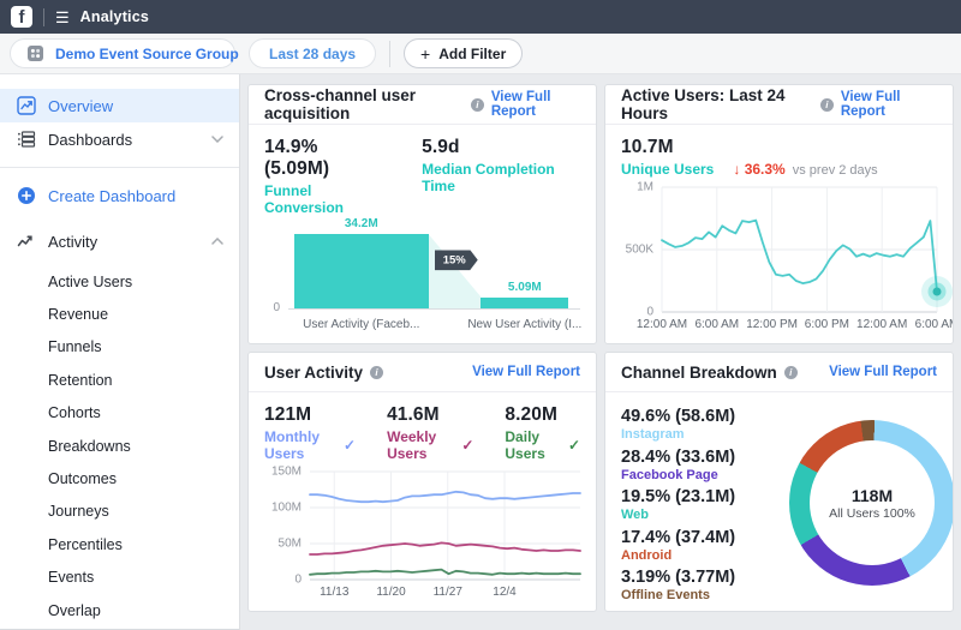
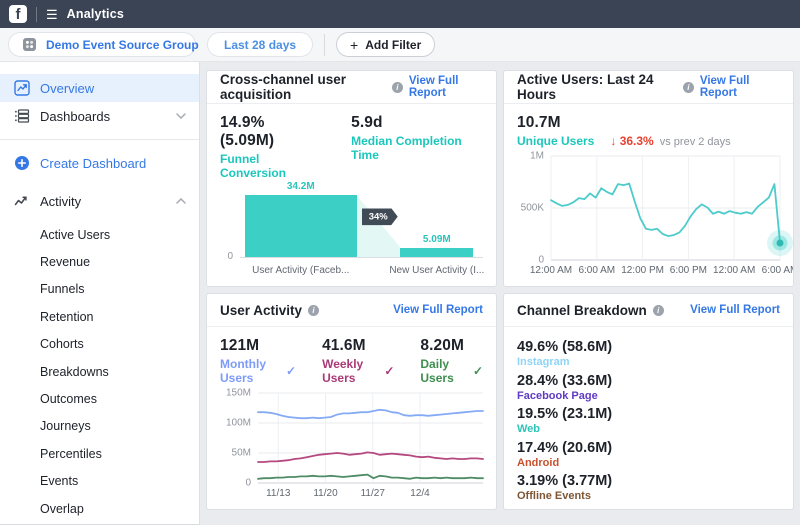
  f
  ☰
  Analytics
  Demo Event Source Group
  Last 28 days
  +
  Add Filter
  Overview
  Dashboards
  Create Dashboard
  Activity
  Active Users
  Revenue
  Funnels
  Retention
  Cohorts
  Breakdowns
  Outcomes
  Journeys
  Percentiles
  Events
  Overlap
  Cross-channel user acquisition
  i
  View Full Report
  14.9% (5.09M)
  Funnel Conversion
  5.9d
  Median Completion Time
  0
  34.2M
  5.09M
- 15%
+ 34%
  User Activity (Faceb...
  New User Activity (I...
  Active Users: Last 24 Hours
  i
  View Full Report
  10.7M
  Unique Users
  ↓ 36.3%
  vs prev 2 days
  1M
  500K
  0
  12:00 AM
  6:00 AM
  12:00 PM
  6:00 PM
  12:00 AM
  6:00 A
  User Activity
  i
  View Full Report
  121M
  Monthly Users
  ✓
  41.6M
  Weekly Users
  ✓
  8.20M
  Daily Users
  ✓
  150M
  100M
  50M
  0
  11/13
  11/20
  11/27
  12/4
  Channel Breakdown
  i
  View Full Report
  49.6% (58.6M)
  Instagram
  28.4% (33.6M)
  Facebook Page
  19.5% (23.1M)
  Web
- 17.4% (37.4M)
+ 17.4% (20.6M)
  Android
  3.19% (3.77M)
  Offline Events
- 118M
- All Users 100%
